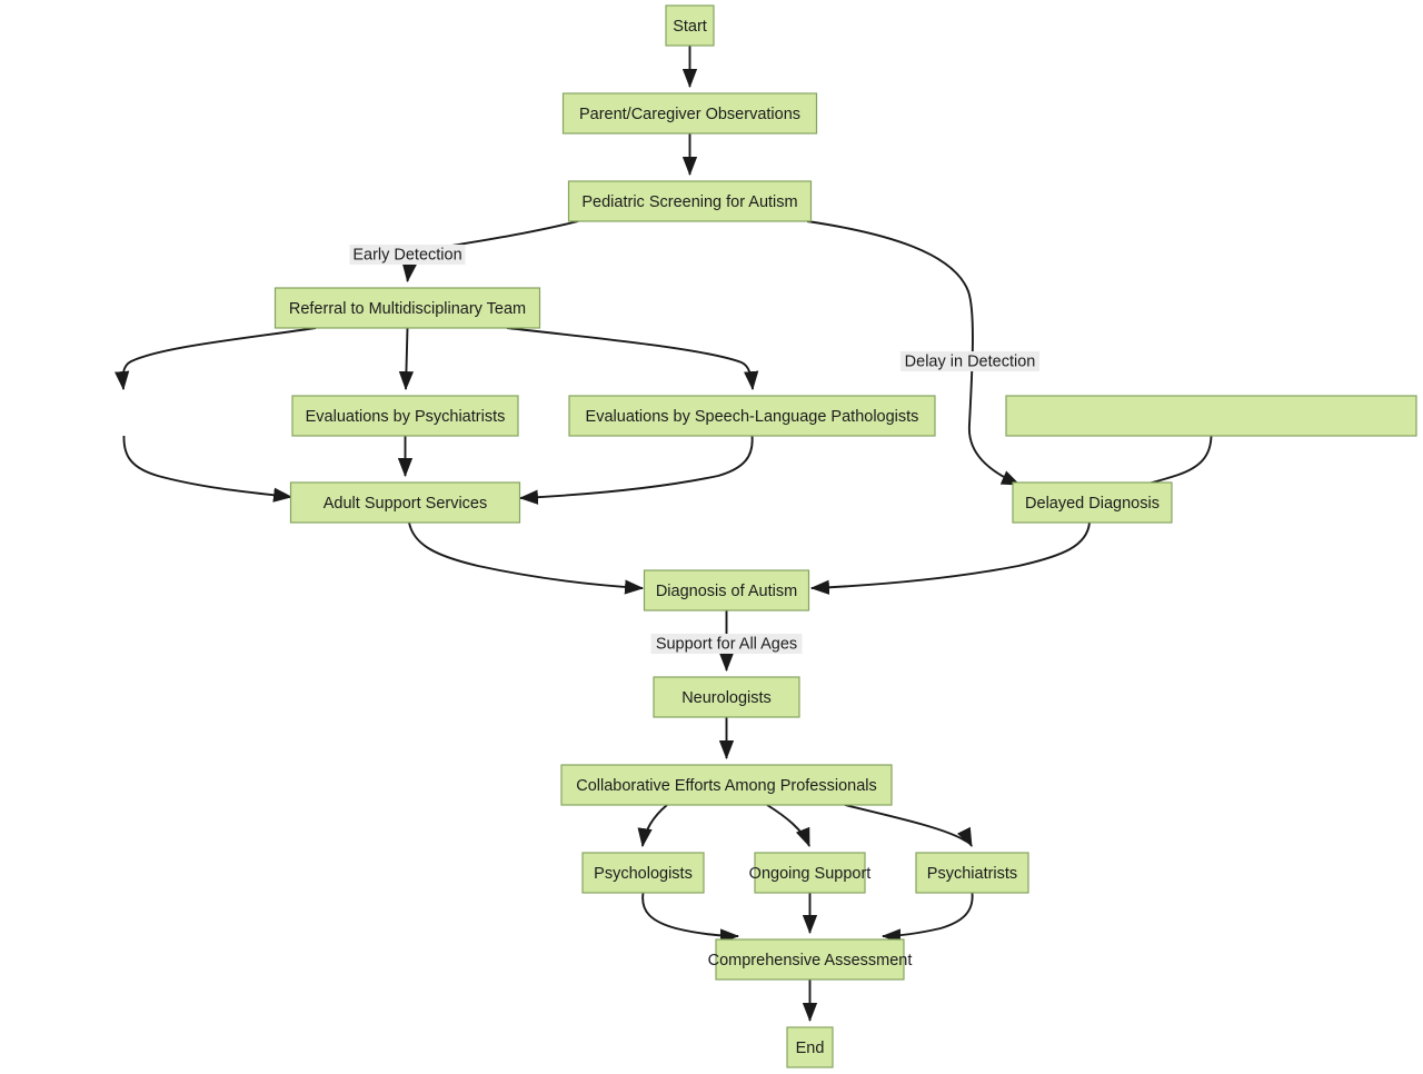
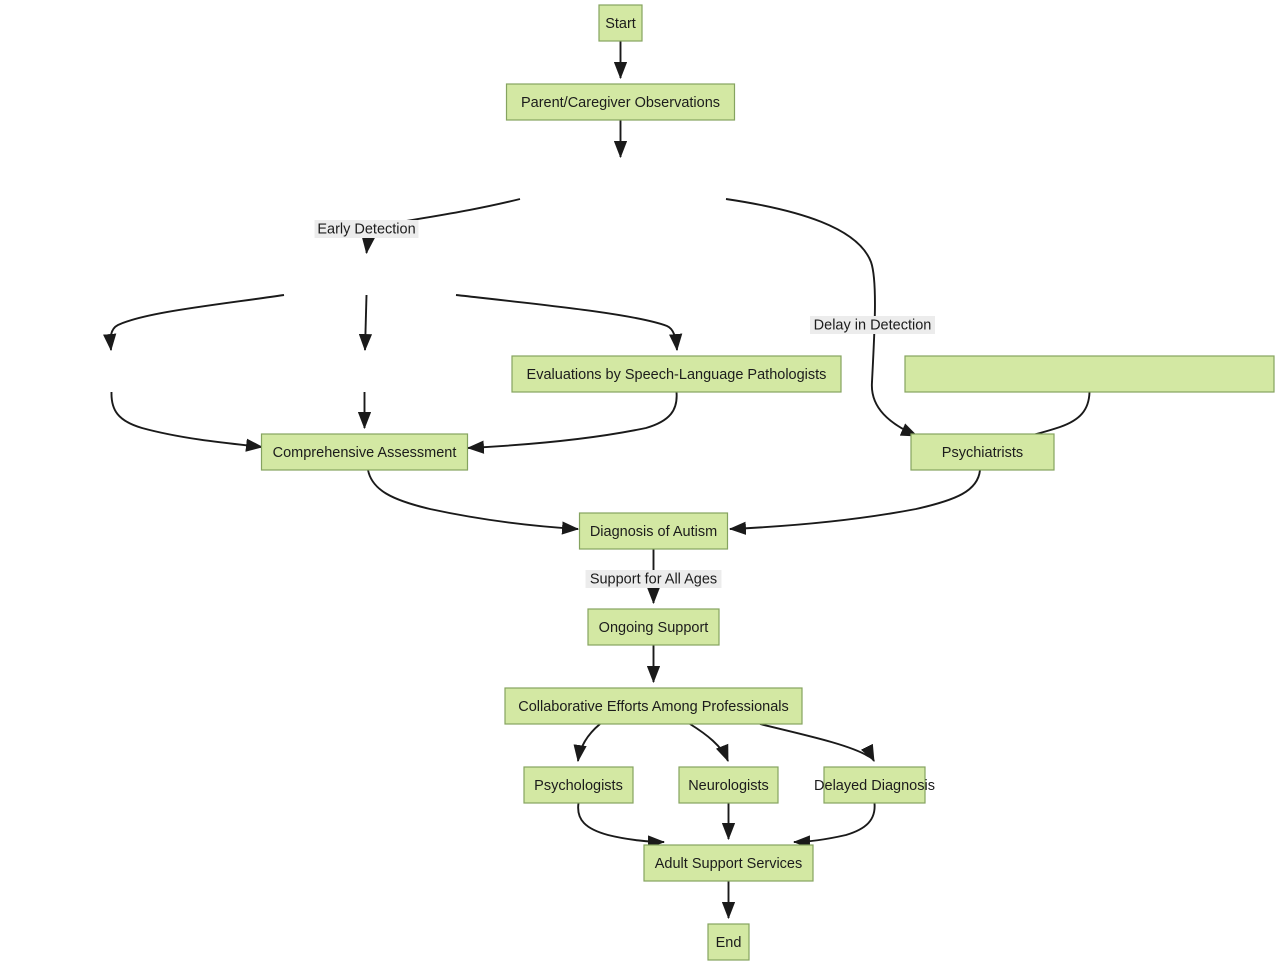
  Early Detection
  Delay in Detection
  Support for All Ages
  Start
  Parent/Caregiver Observations
- Pediatric Screening for Autism
- Referral to Multidisciplinary Team
- Evaluations by Psychiatrists
  Evaluations by Speech-Language Pathologists
- Adult Support Services
+ Comprehensive Assessment
- Delayed Diagnosis
+ Psychiatrists
  Diagnosis of Autism
- Neurologists
+ Ongoing Support
  Collaborative Efforts Among Professionals
  Psychologists
- Ongoing Support
+ Neurologists
- Psychiatrists
+ Delayed Diagnosis
- Comprehensive Assessment
+ Adult Support Services
  End
